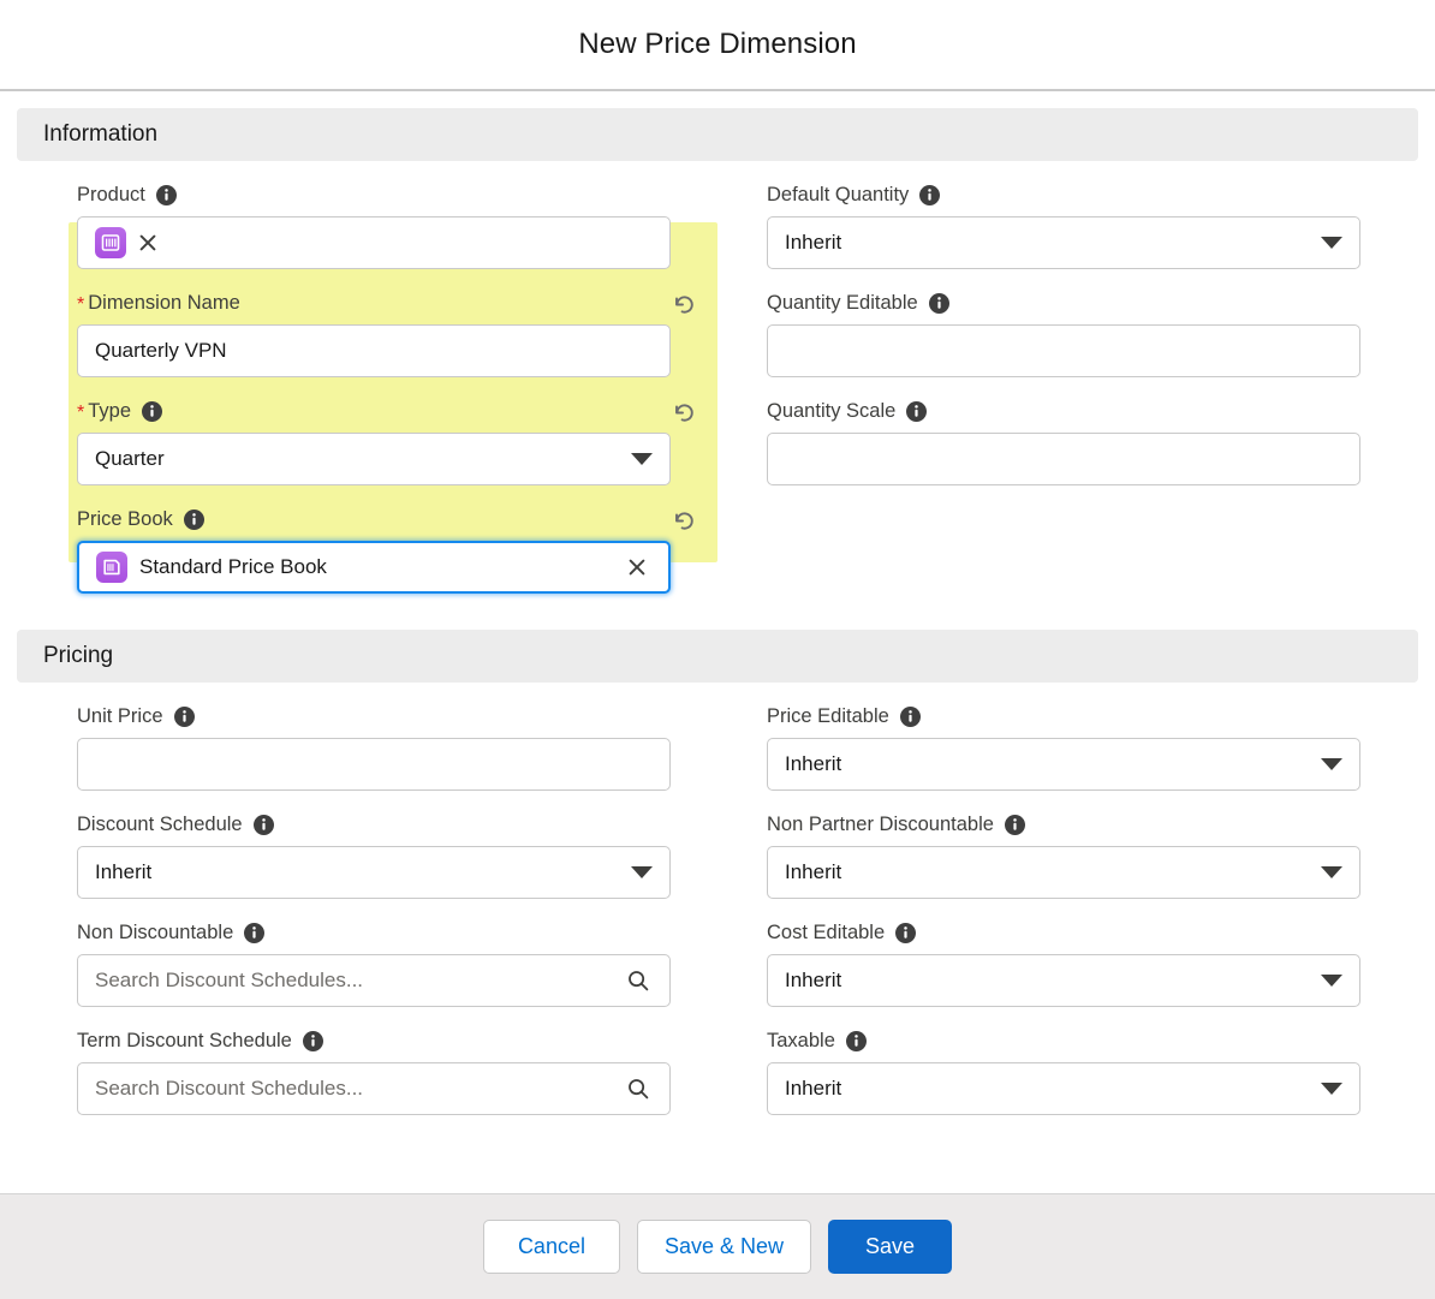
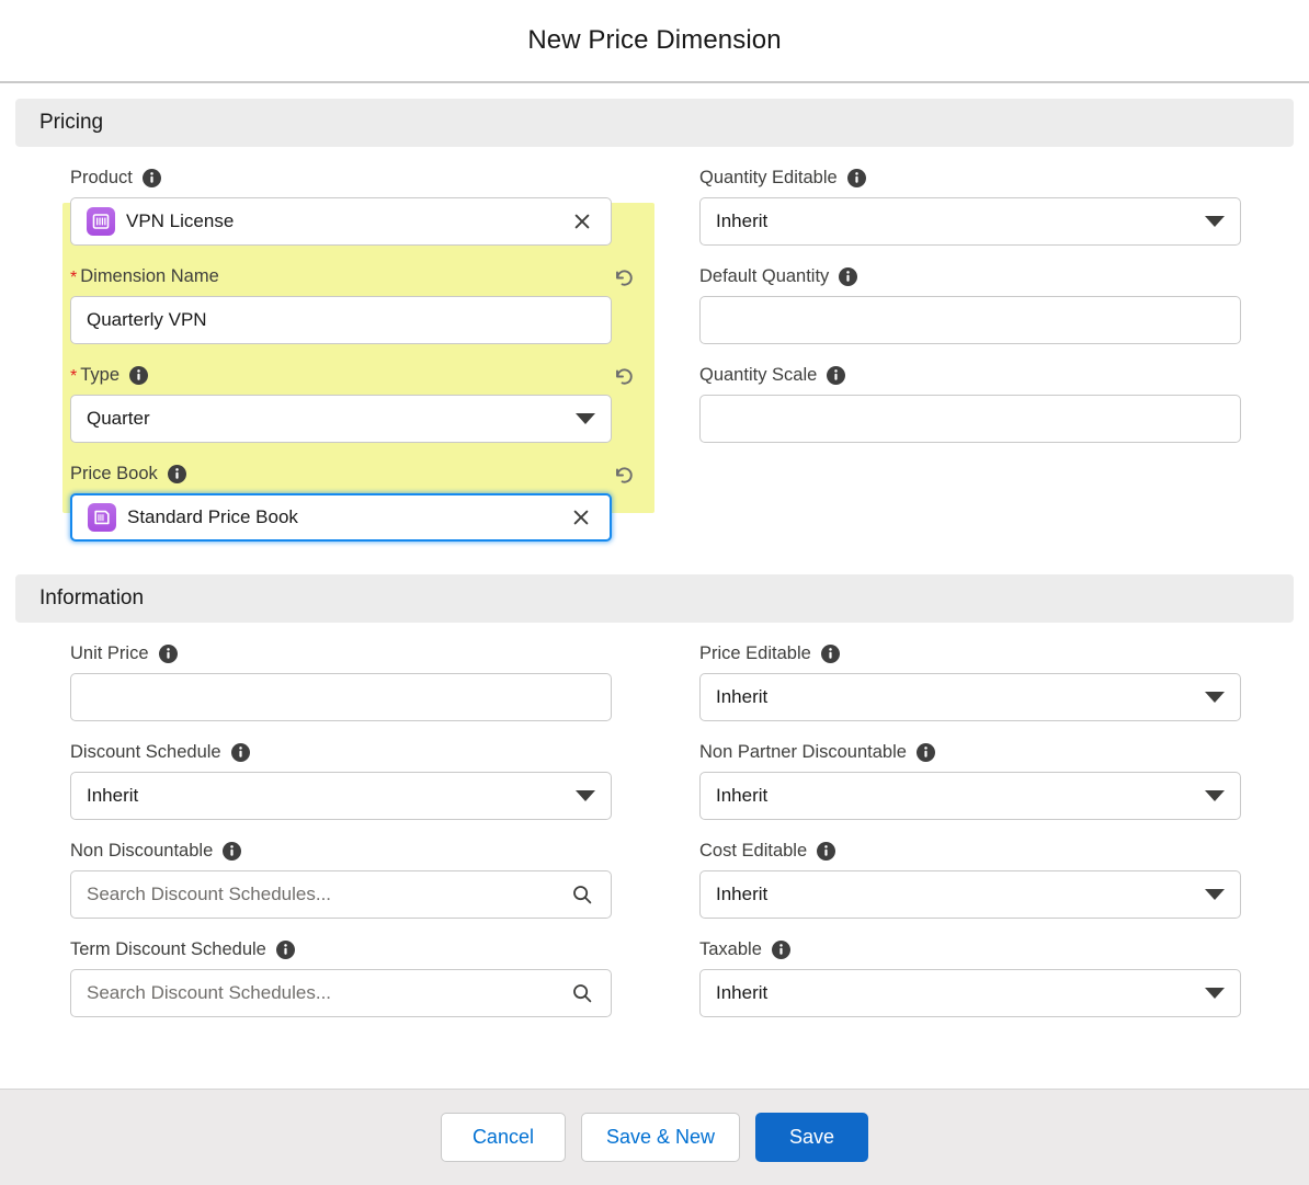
  New Price Dimension
- Information
+ Pricing
  Product
+ VPN License
  *
  Dimension Name
  Quarterly VPN
  *
  Type
  Quarter
  Price Book
  Standard Price Book
- Default Quantity
+ Quantity Editable
  Inherit
- Quantity Editable
+ Default Quantity
  Quantity Scale
- Pricing
+ Information
  Unit Price
  Discount Schedule
  Inherit
  Non Discountable
  Search Discount Schedules...
  Term Discount Schedule
  Search Discount Schedules...
  Price Editable
  Inherit
  Non Partner Discountable
  Inherit
  Cost Editable
  Inherit
  Taxable
  Inherit
  Cancel
  Save & New
  Save
